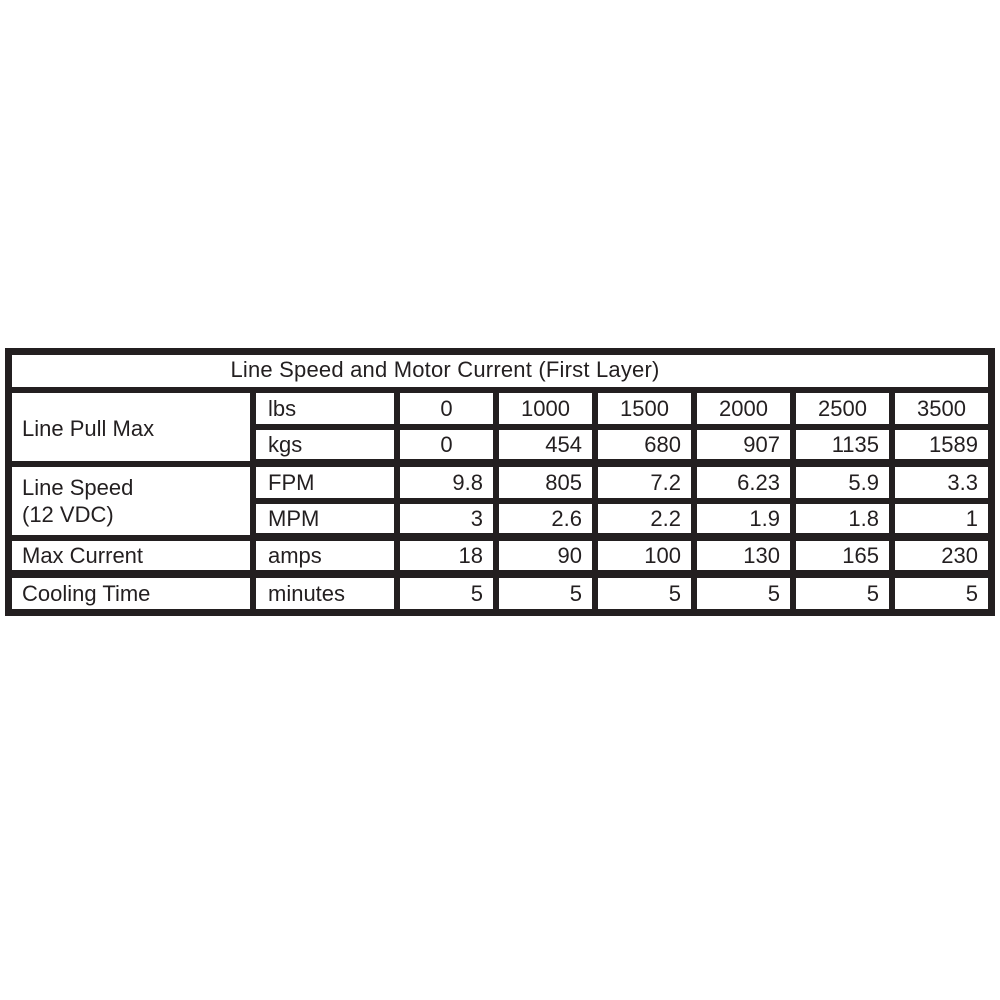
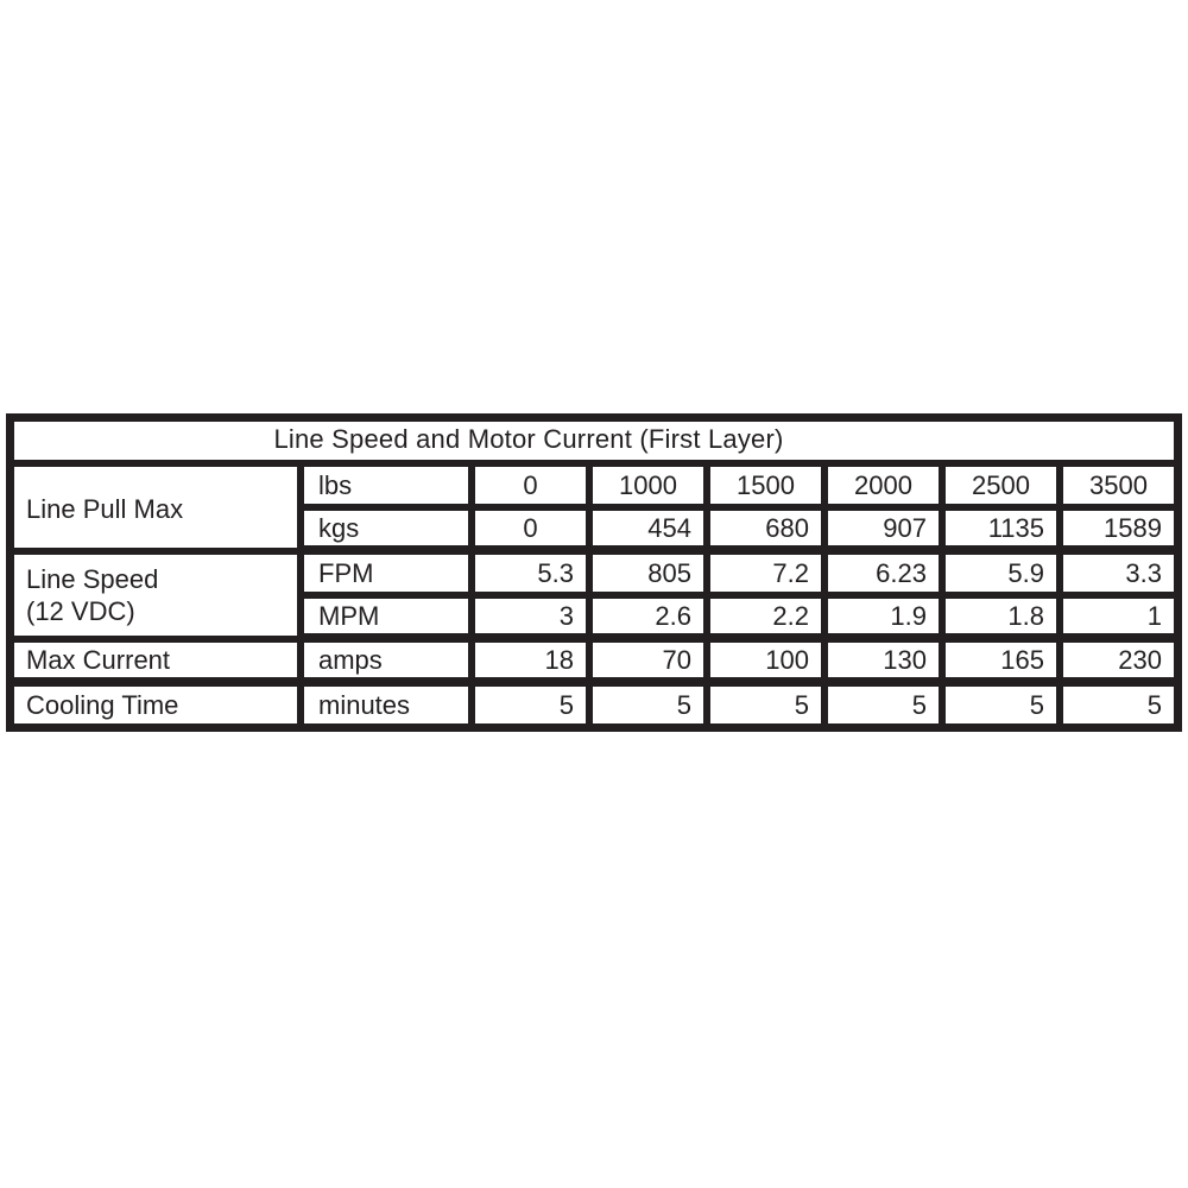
  Line Speed and Motor Current (First Layer)
  Line Pull Max	lbs	0	1000	1500	2000	2500	3500
  kgs	0	454	680	907	1135	1589
- Line Speed (12 VDC)	FPM	9.8	805	7.2	6.23	5.9	3.3
+ Line Speed (12 VDC)	FPM	5.3	805	7.2	6.23	5.9	3.3
  MPM	3	2.6	2.2	1.9	1.8	1
- Max Current	amps	18	90	100	130	165	230
+ Max Current	amps	18	70	100	130	165	230
  Cooling Time	minutes	5	5	5	5	5	5
